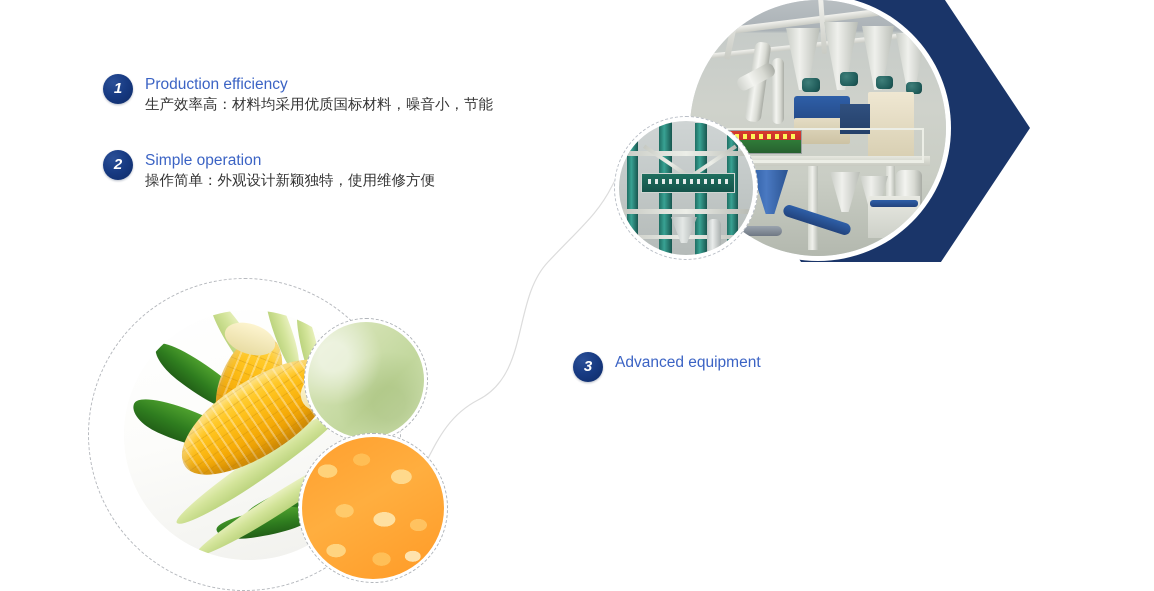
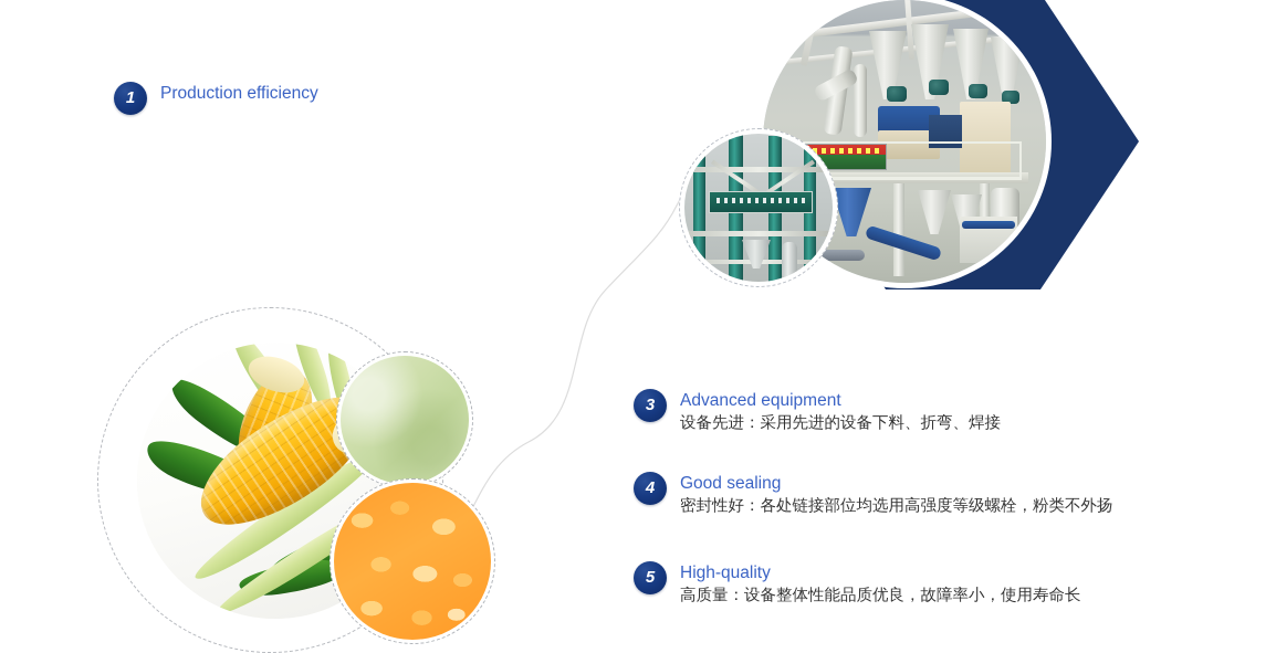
  1
  Production efficiency
- 生产效率高：材料均采用优质国标材料，噪音小，节能
- 2
- Simple operation
- 操作简单：外观设计新颖独特，使用维修方便
  3
  Advanced equipment
+ 设备先进：采用先进的设备下料、折弯、焊接
+ 4
+ Good sealing
+ 密封性好：各处链接部位均选用高强度等级螺栓，粉类不外扬
+ 5
+ High-quality
+ 高质量：设备整体性能品质优良，故障率小，使用寿命长
